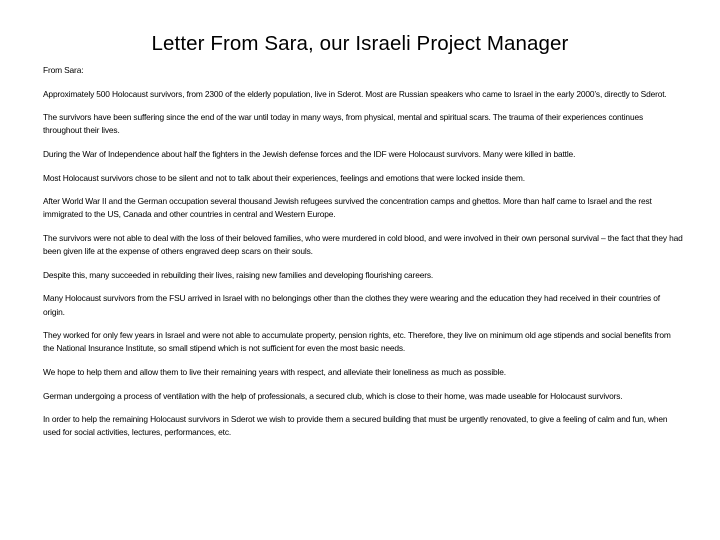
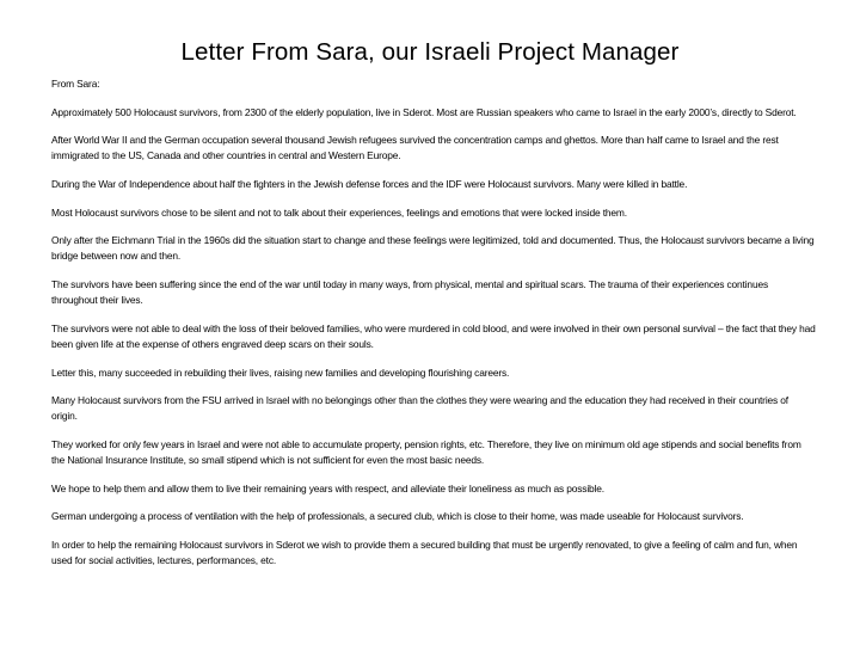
  Letter From Sara, our Israeli Project Manager
  From Sara:
  Approximately 500 Holocaust survivors, from 2300 of the elderly population, live in Sderot. Most are Russian speakers who came to Israel in the early 2000’s, directly to Sderot.
- The survivors have been suffering since the end of the war until today in many ways, from physical, mental and spiritual scars. The trauma of their experiences continues throughout their lives.
+ After World War II and the German occupation several thousand Jewish refugees survived the concentration camps and ghettos. More than half came to Israel and the rest immigrated to the US, Canada and other countries in central and Western Europe.
  During the War of Independence about half the fighters in the Jewish defense forces and the IDF were Holocaust survivors. Many were killed in battle.
  Most Holocaust survivors chose to be silent and not to talk about their experiences, feelings and emotions that were locked inside them.
+ Only after the Eichmann Trial in the 1960s did the situation start to change and these feelings were legitimized, told and documented. Thus, the Holocaust survivors became a living bridge between now and then.
- After World War II and the German occupation several thousand Jewish refugees survived the concentration camps and ghettos. More than half came to Israel and the rest immigrated to the US, Canada and other countries in central and Western Europe.
+ The survivors have been suffering since the end of the war until today in many ways, from physical, mental and spiritual scars. The trauma of their experiences continues throughout their lives.
  The survivors were not able to deal with the loss of their beloved families, who were murdered in cold blood, and were involved in their own personal survival – the fact that they had been given life at the expense of others engraved deep scars on their souls.
- Despite this, many succeeded in rebuilding their lives, raising new families and developing flourishing careers.
+ Letter this, many succeeded in rebuilding their lives, raising new families and developing flourishing careers.
  Many Holocaust survivors from the FSU arrived in Israel with no belongings other than the clothes they were wearing and the education they had received in their countries of origin.
  They worked for only few years in Israel and were not able to accumulate property, pension rights, etc. Therefore, they live on minimum old age stipends and social benefits from the National Insurance Institute, so small stipend which is not sufficient for even the most basic needs.
  We hope to help them and allow them to live their remaining years with respect, and alleviate their loneliness as much as possible.
  German undergoing a process of ventilation with the help of professionals, a secured club, which is close to their home, was made useable for Holocaust survivors.
  In order to help the remaining Holocaust survivors in Sderot we wish to provide them a secured building that must be urgently renovated, to give a feeling of calm and fun, when used for social activities, lectures, performances, etc.
